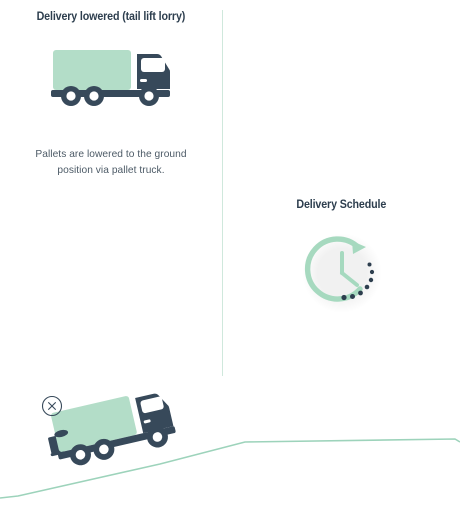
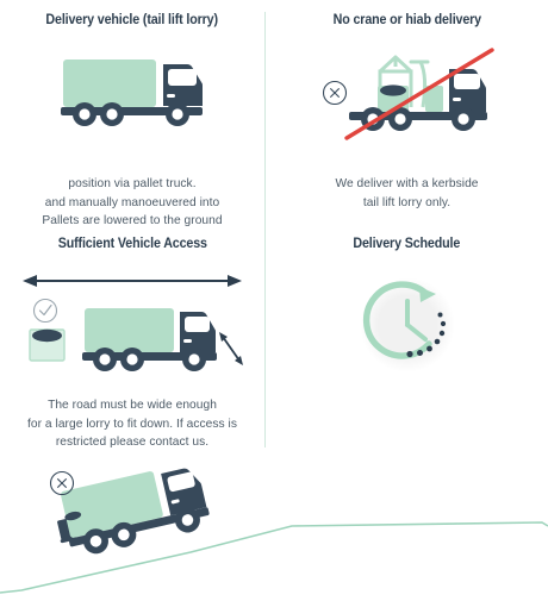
- Delivery lowered (tail lift lorry)
+ Delivery vehicle (tail lift lorry)
- Pallets are lowered to the ground
+ position via pallet truck.
+ and manually manoeuvered into
- position via pallet truck.
+ Pallets are lowered to the ground
+ No crane or hiab delivery
+ We deliver with a kerbside
+ tail lift lorry only.
+ Sufficient Vehicle Access
+ The road must be wide enough
+ for a large lorry to fit down. If access is
+ restricted please contact us.
  Delivery Schedule
